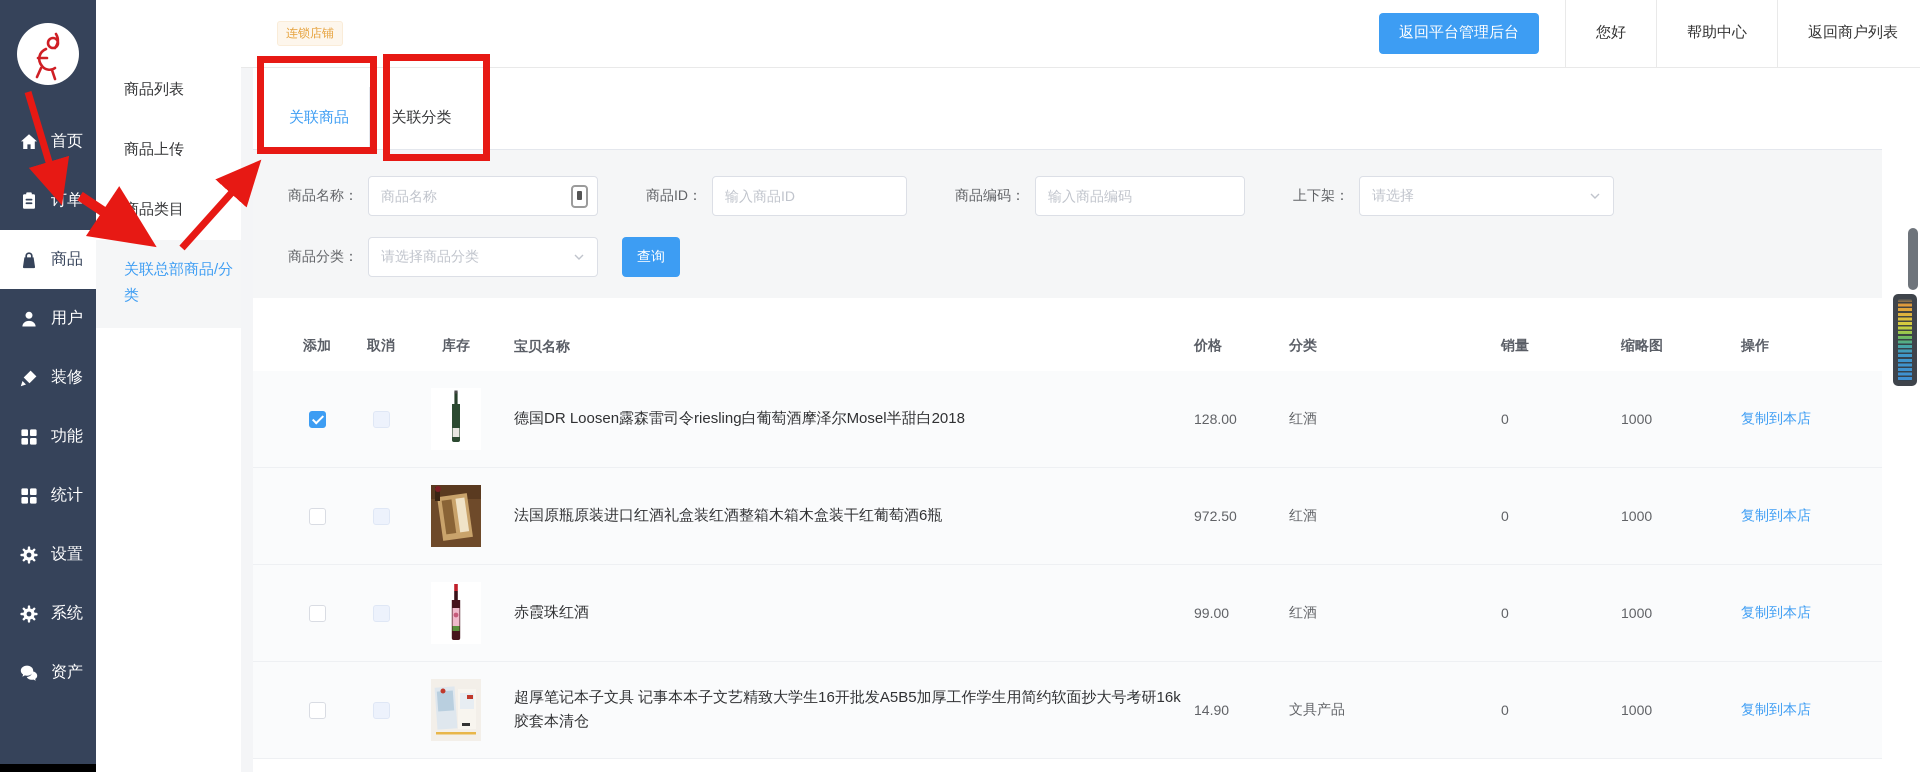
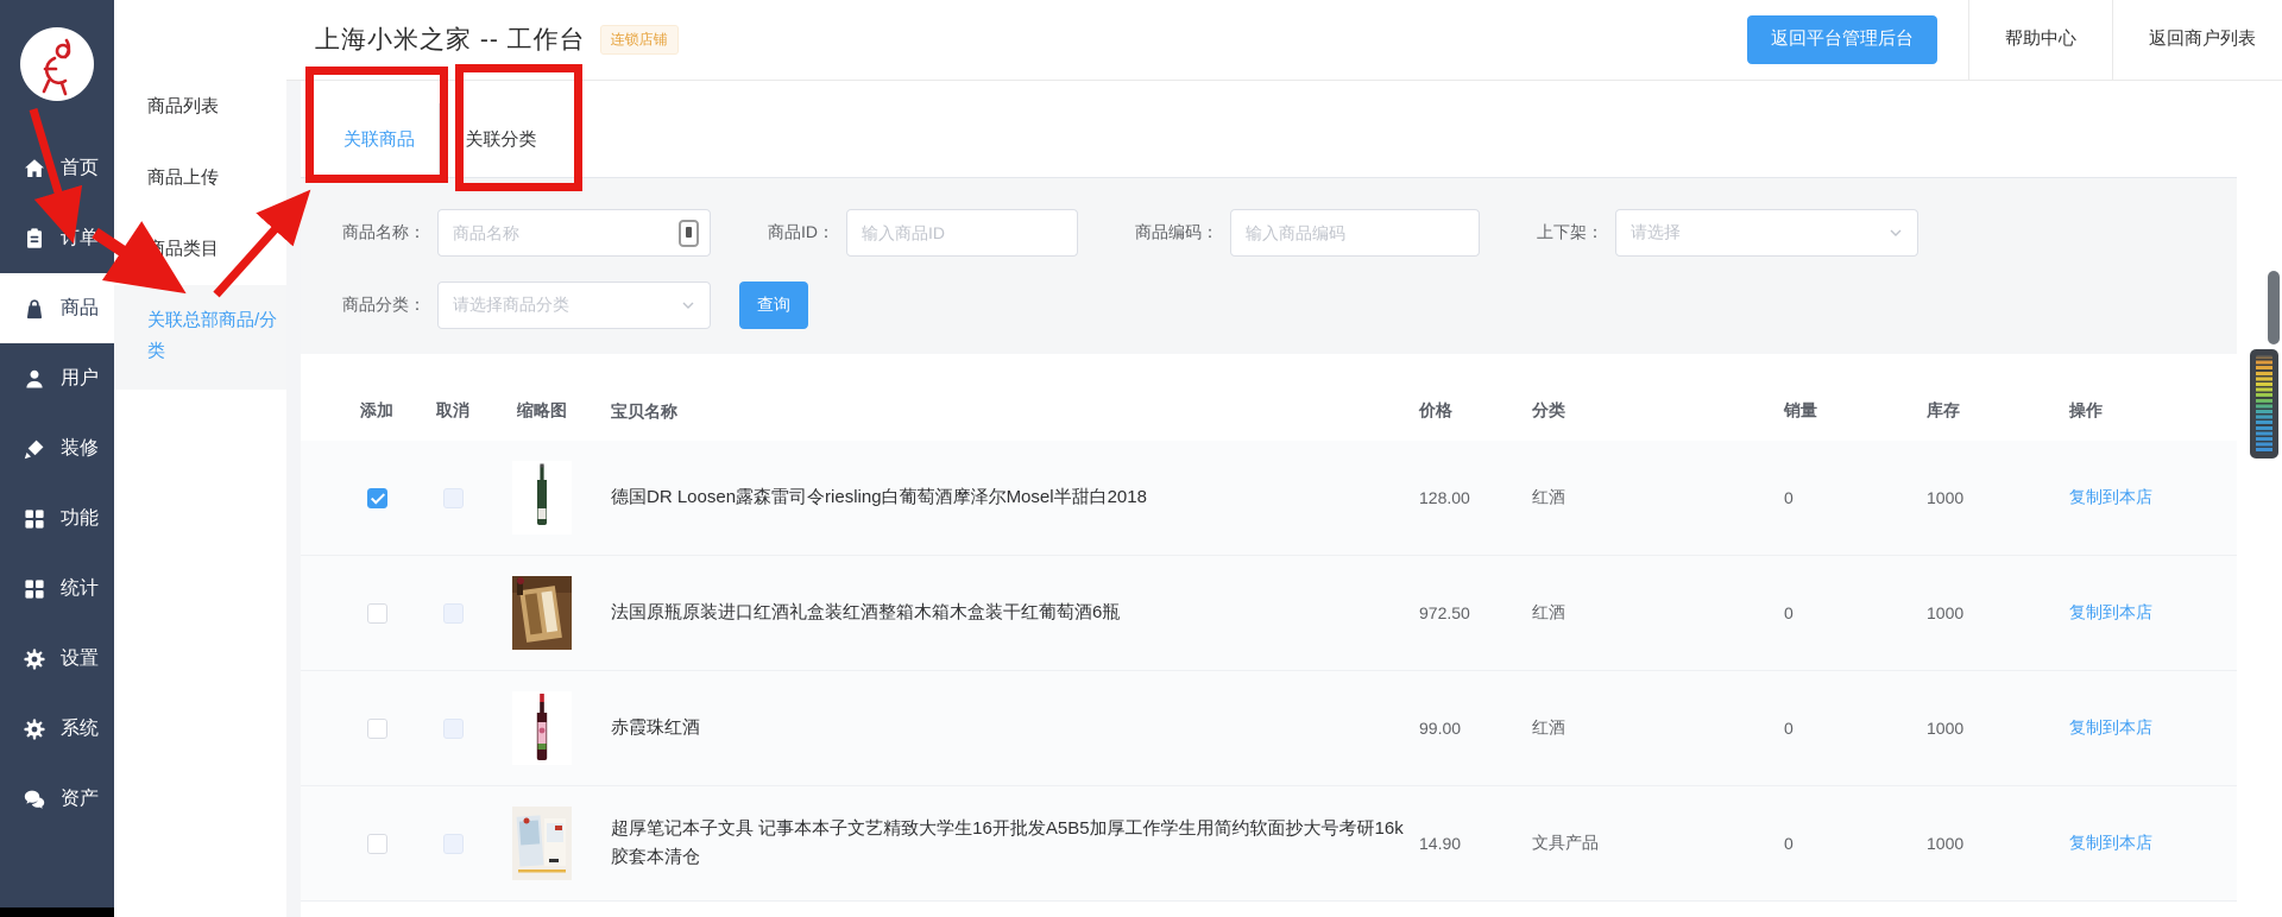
  首页
  订单
  商品
  用户
  装修
  功能
  统计
  设置
  系统
  资产
  商品列表
  商品上传
  商品类目
  关联总部商品/分类
+ 上海小米之家 -- 工作台
  连锁店铺
  返回平台管理后台
- 您好
  帮助中心
  返回商户列表
  关联商品
  关联分类
  商品名称：
  商品名称
  商品ID：
  输入商品ID
  商品编码：
  输入商品编码
  上下架：
  请选择
  商品分类：
  请选择商品分类
  查询
  添加
  取消
- 库存
+ 缩略图
  宝贝名称
  价格
  分类
  销量
- 缩略图
+ 库存
  操作
  德国DR Loosen露森雷司令riesling白葡萄酒摩泽尔Mosel半甜白2018
  128.00
  红酒
  0
  1000
  复制到本店
  法国原瓶原装进口红酒礼盒装红酒整箱木箱木盒装干红葡萄酒6瓶
  972.50
  红酒
  0
  1000
  复制到本店
  赤霞珠红酒
  99.00
  红酒
  0
  1000
  复制到本店
  超厚笔记本子文具 记事本本子文艺精致大学生16开批发A5B5加厚工作学生用简约软面抄大号考研16k胶套本清仓
  14.90
  文具产品
  0
  1000
  复制到本店
